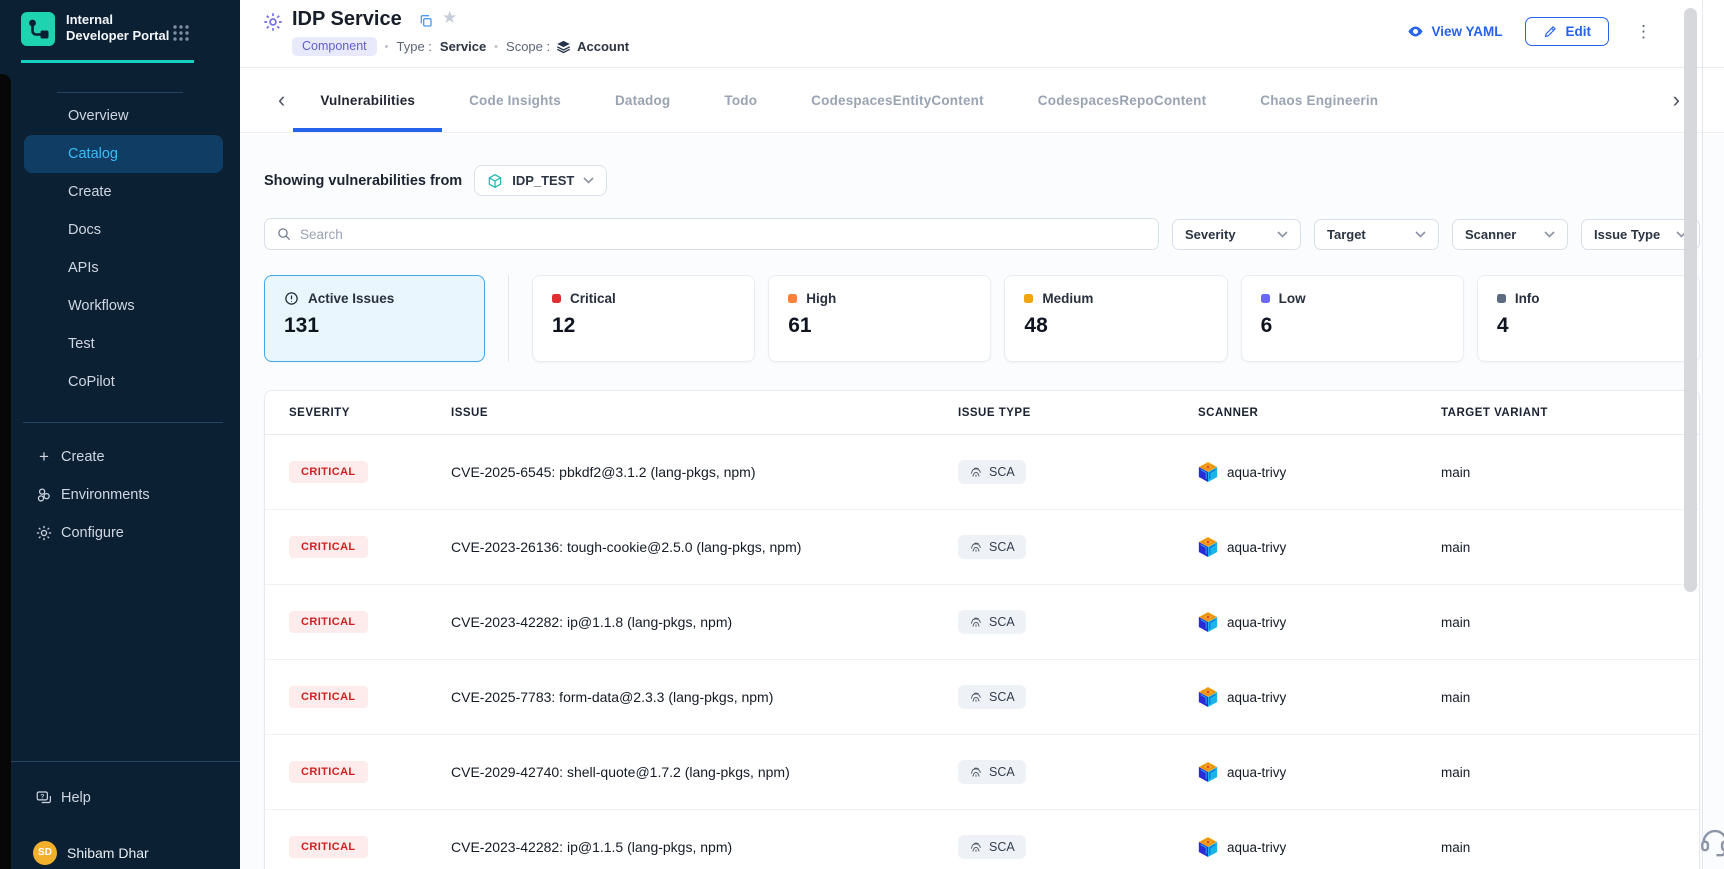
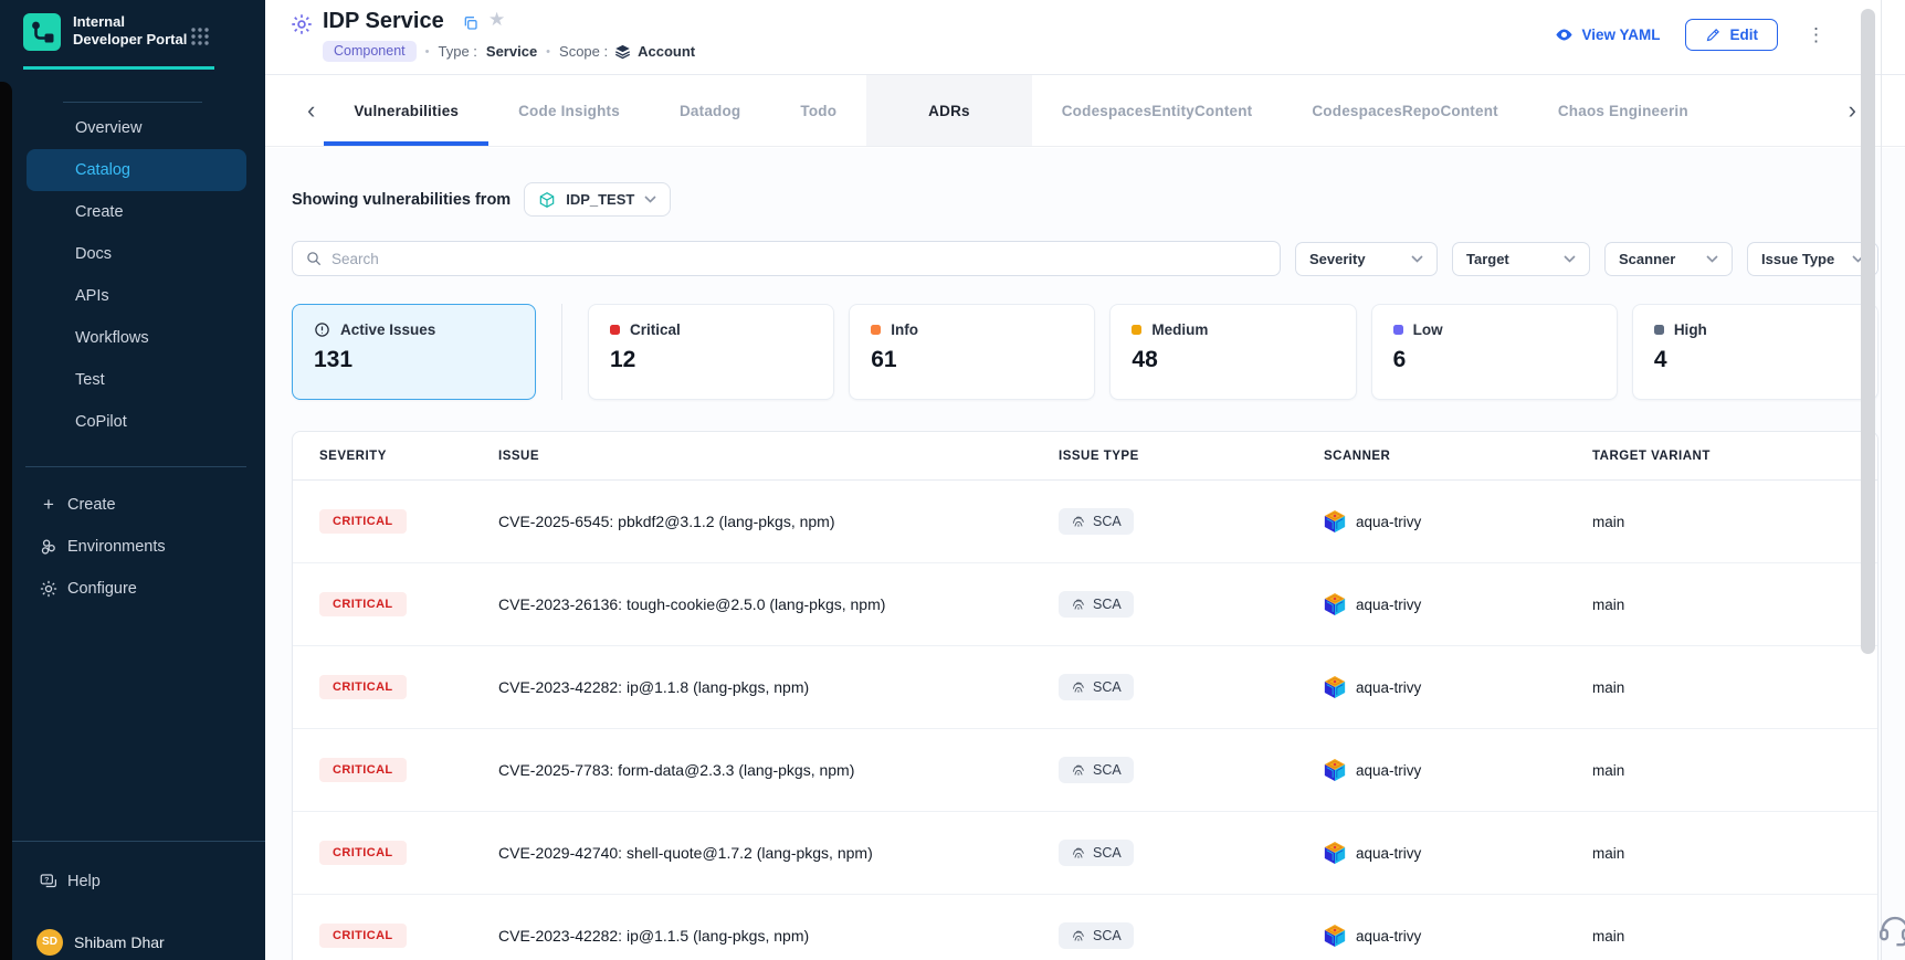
  Internal Developer Portal
  Overview
  Catalog
  Create
  Docs
  APIs
  Workflows
  Test
  CoPilot
  +
  Create
  Environments
  Configure
  Help
  SD
  Shibam Dhar
  IDP Service
  ★
  Component
  •
  Type :
  Service
  •
  Scope :
  Account
  View YAML
  Edit
  ⋮
  ‹
  Vulnerabilities
  Code Insights
  Datadog
  Todo
+ ADRs
  CodespacesEntityContent
  CodespacesRepoContent
  Chaos Engineerin
  ›
  Showing vulnerabilities from
  IDP_TEST
  Search
  Severity
  Target
  Scanner
  Issue Type
  Active Issues
  131
  Critical
  12
- High
+ Info
  61
  Medium
  48
  Low
  6
- Info
+ High
  4
  SEVERITY
  ISSUE
  ISSUE TYPE
  SCANNER
  TARGET VARIANT
  CRITICAL
  CVE-2025-6545: pbkdf2@3.1.2 (lang-pkgs, npm)
  SCA
  aqua-trivy
  main
  CRITICAL
  CVE-2023-26136: tough-cookie@2.5.0 (lang-pkgs, npm)
  SCA
  aqua-trivy
  main
  CRITICAL
  CVE-2023-42282: ip@1.1.8 (lang-pkgs, npm)
  SCA
  aqua-trivy
  main
  CRITICAL
  CVE-2025-7783: form-data@2.3.3 (lang-pkgs, npm)
  SCA
  aqua-trivy
  main
  CRITICAL
  CVE-2029-42740: shell-quote@1.7.2 (lang-pkgs, npm)
  SCA
  aqua-trivy
  main
  CRITICAL
  CVE-2023-42282: ip@1.1.5 (lang-pkgs, npm)
  SCA
  aqua-trivy
  main
